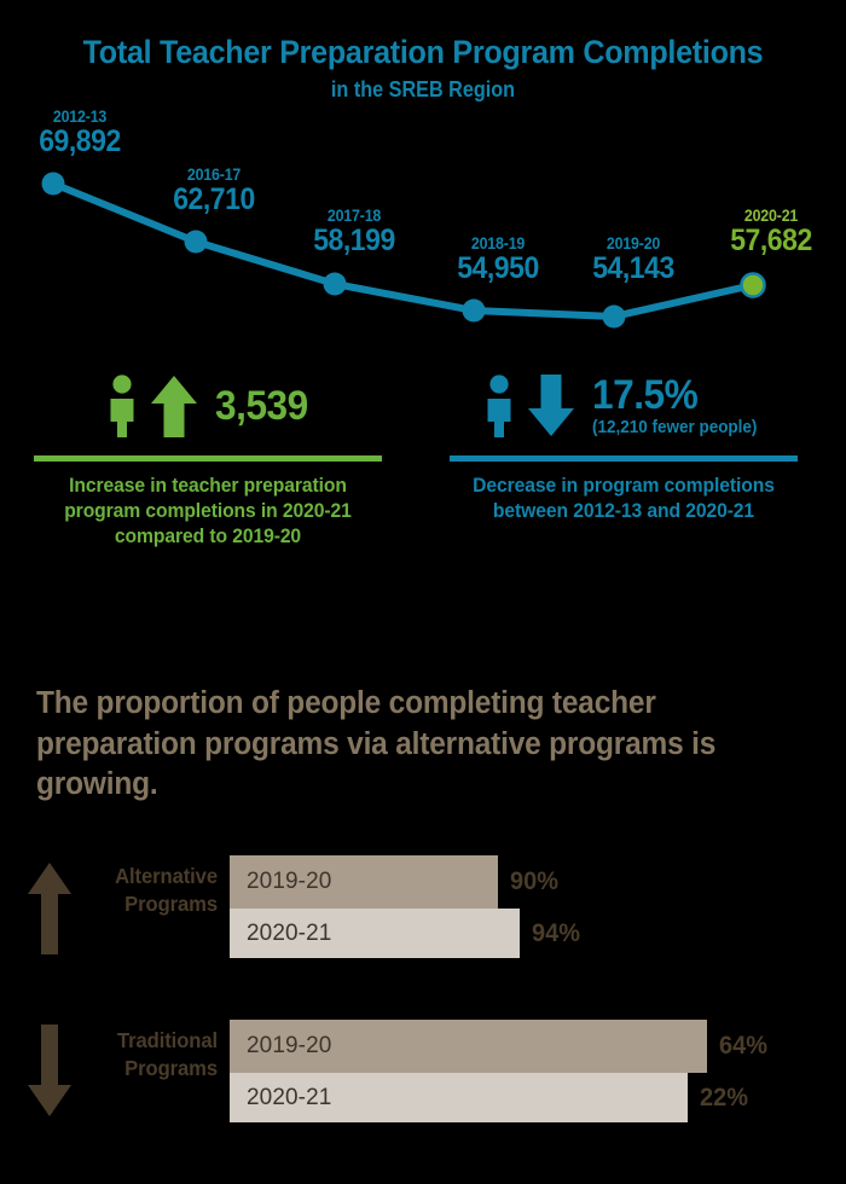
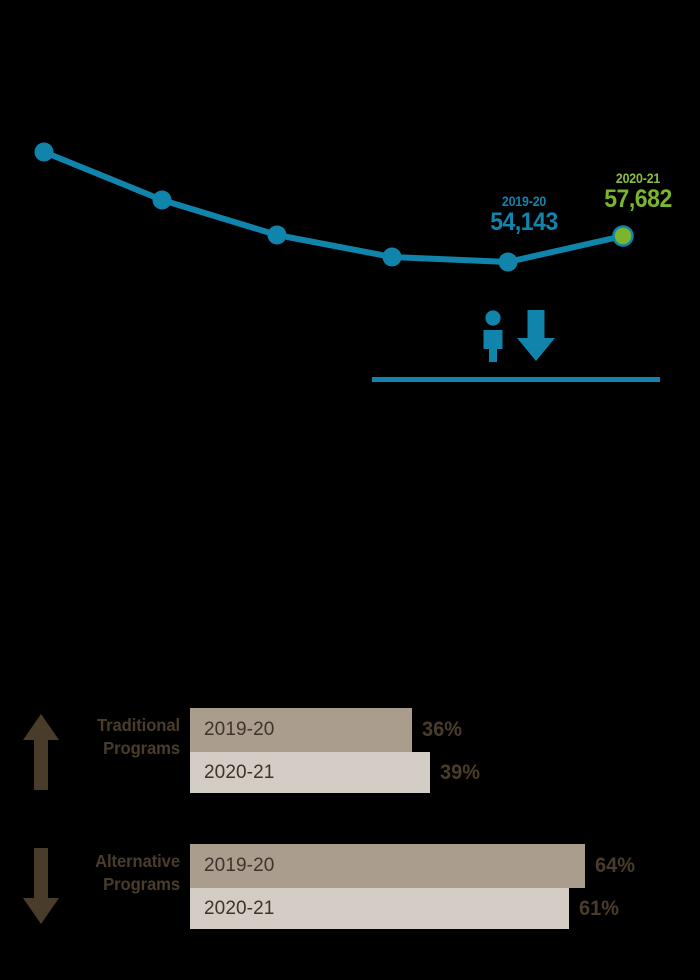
- Total Teacher Preparation Program Completions
- in the SREB Region
- 2012-13
- 69,892
- 2016-17
- 62,710
- 2017-18
- 58,199
- 2018-19
- 54,950
  2019-20
  54,143
  2020-21
  57,682
- 3,539
- Increase in teacher preparation program completions in 2020-21 compared to 2019-20
- 17.5%
- (12,210 fewer people)
- Decrease in program completions between 2012-13 and 2020-21
- The proportion of people completing teacher preparation programs via alternative programs is growing.
- Alternative
+ Traditional
  Programs
  2019-20
- 90%
+ 36%
  2020-21
- 94%
+ 39%
- Traditional
+ Alternative
  Programs
  2019-20
  64%
  2020-21
- 22%
+ 61%
